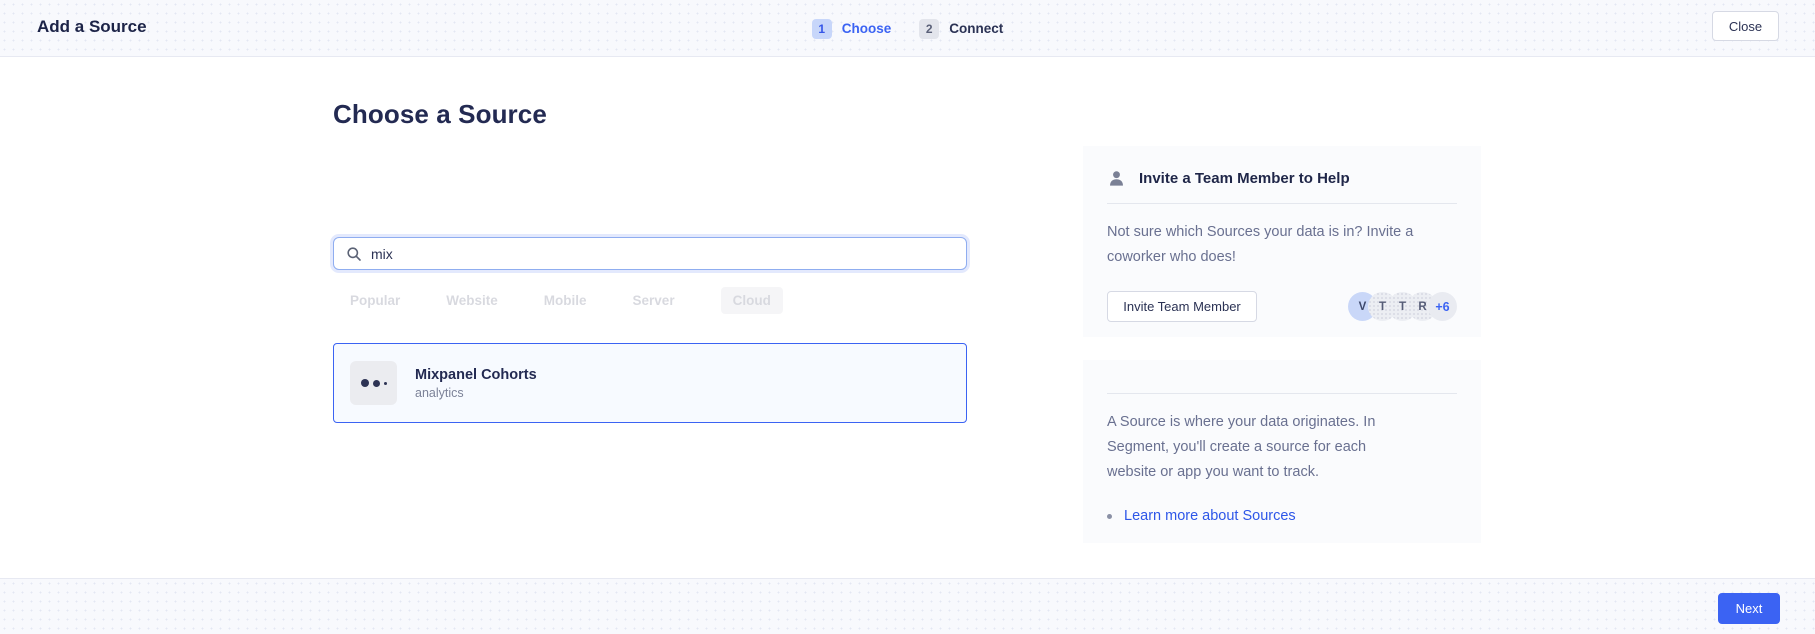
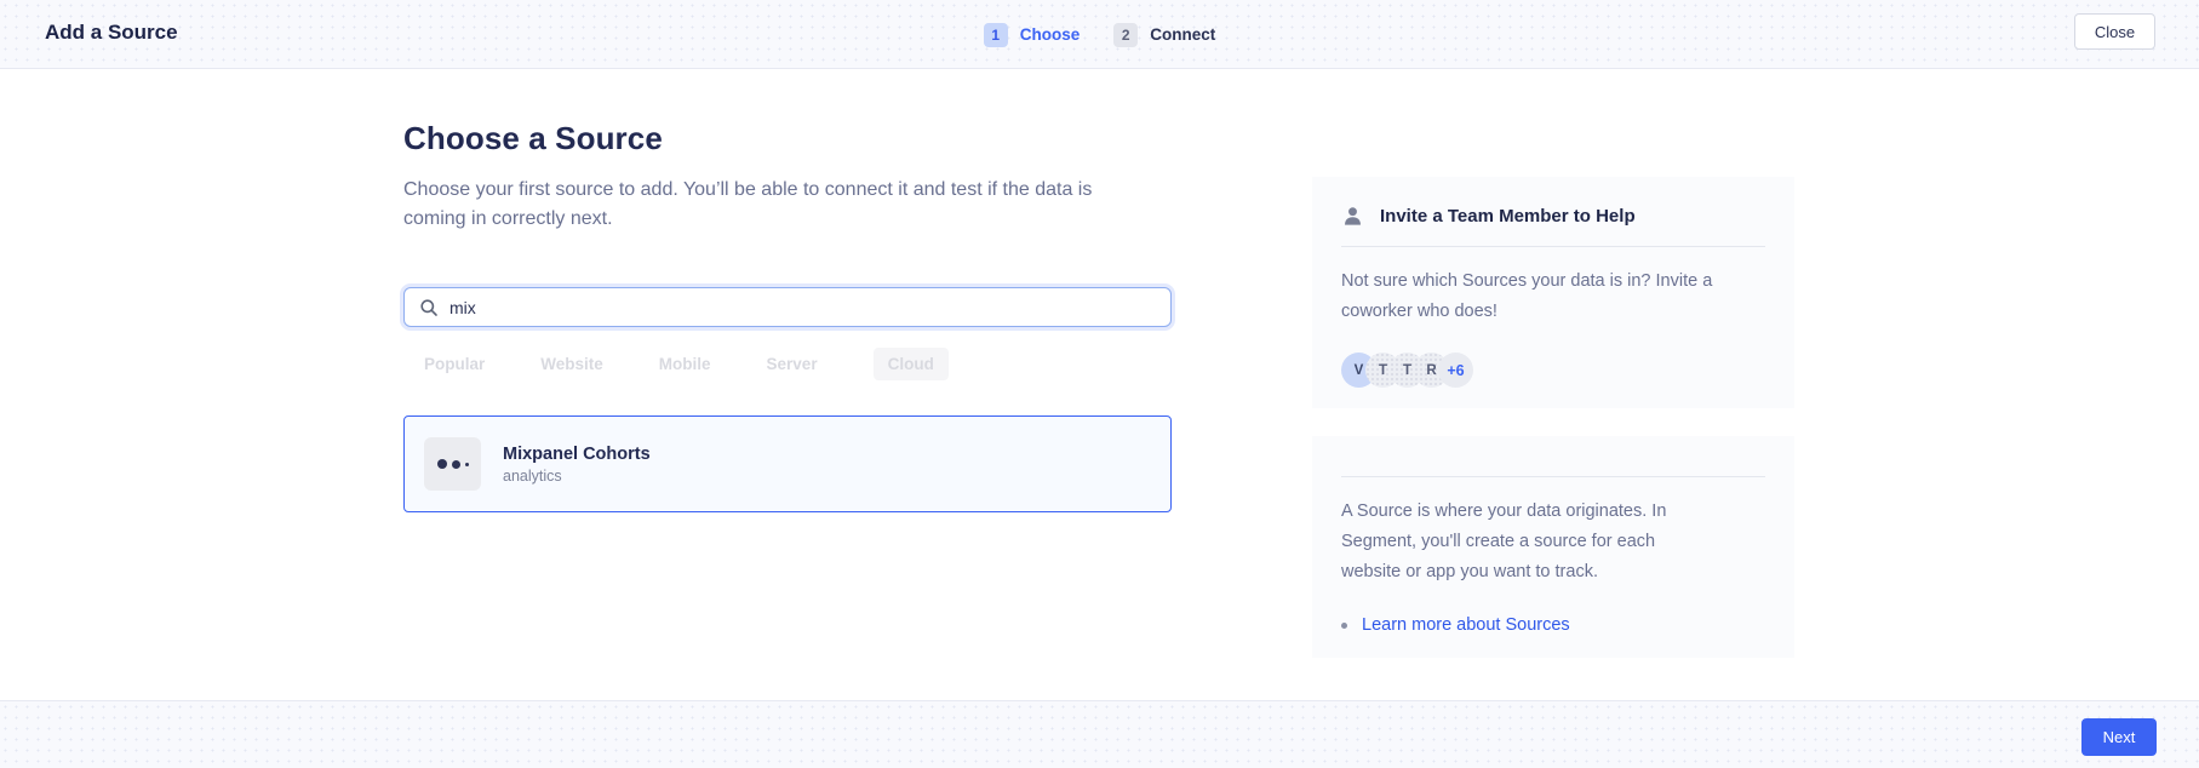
  Add a Source
  1
  Choose
  2
  Connect
  Close
  Choose a Source
+ Choose your first source to add. You’ll be able to connect it and test if the data is coming in correctly next.
  mix
  Popular
  Website
  Mobile
  Server
  Cloud
  Mixpanel Cohorts
  analytics
  Invite a Team Member to Help
  Not sure which Sources your data is in? Invite a coworker who does!
- Invite Team Member
  V
  T
  T
  R
  +6
  A Source is where your data originates. In Segment, you'll create a source for each website or app you want to track.
  Learn more about Sources
  Next
